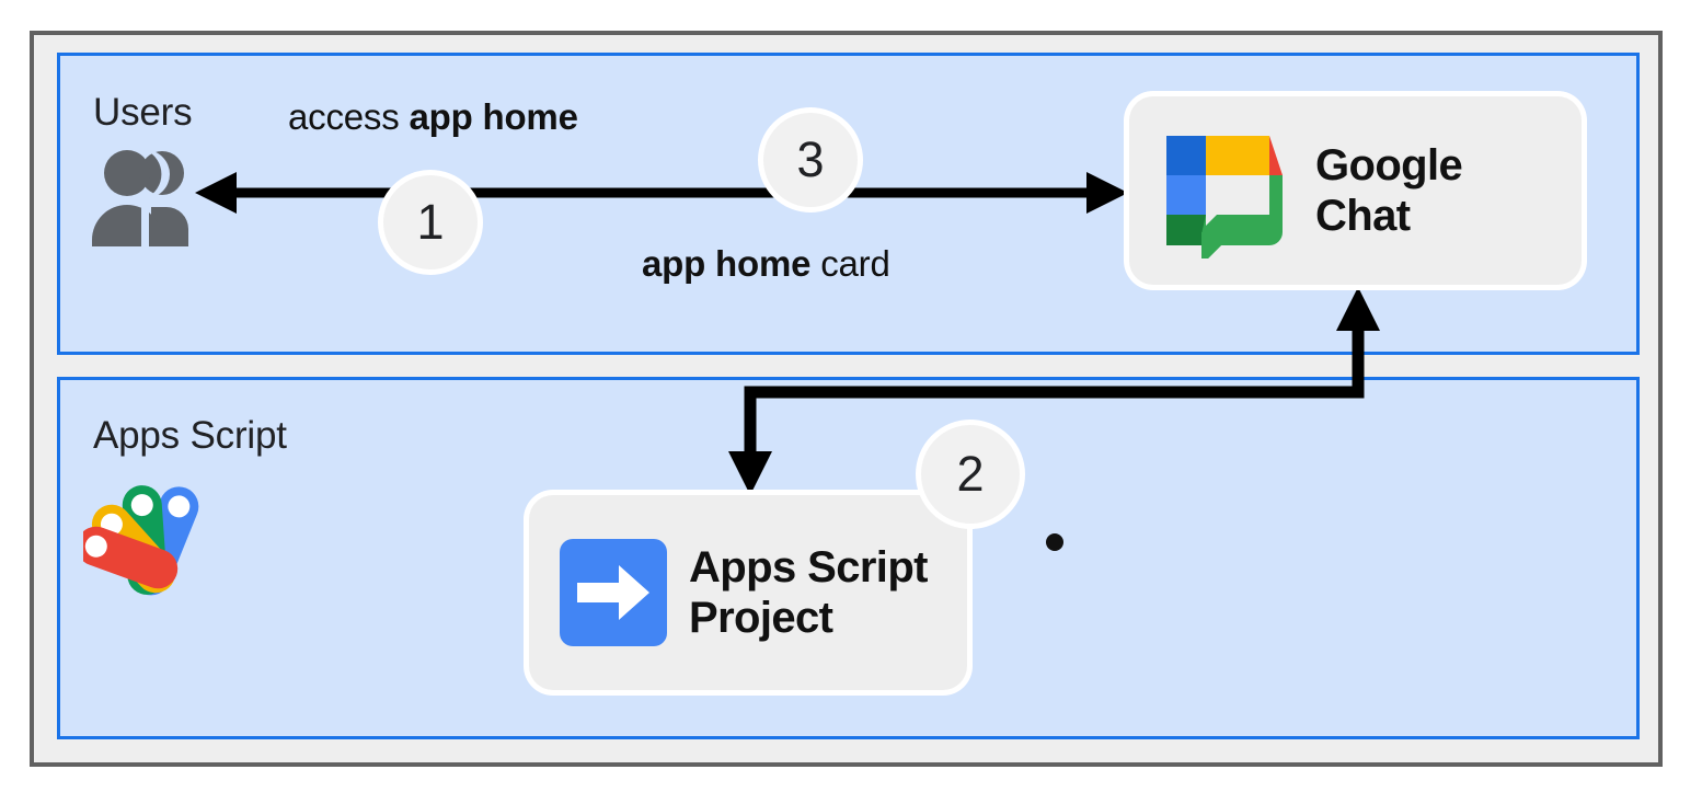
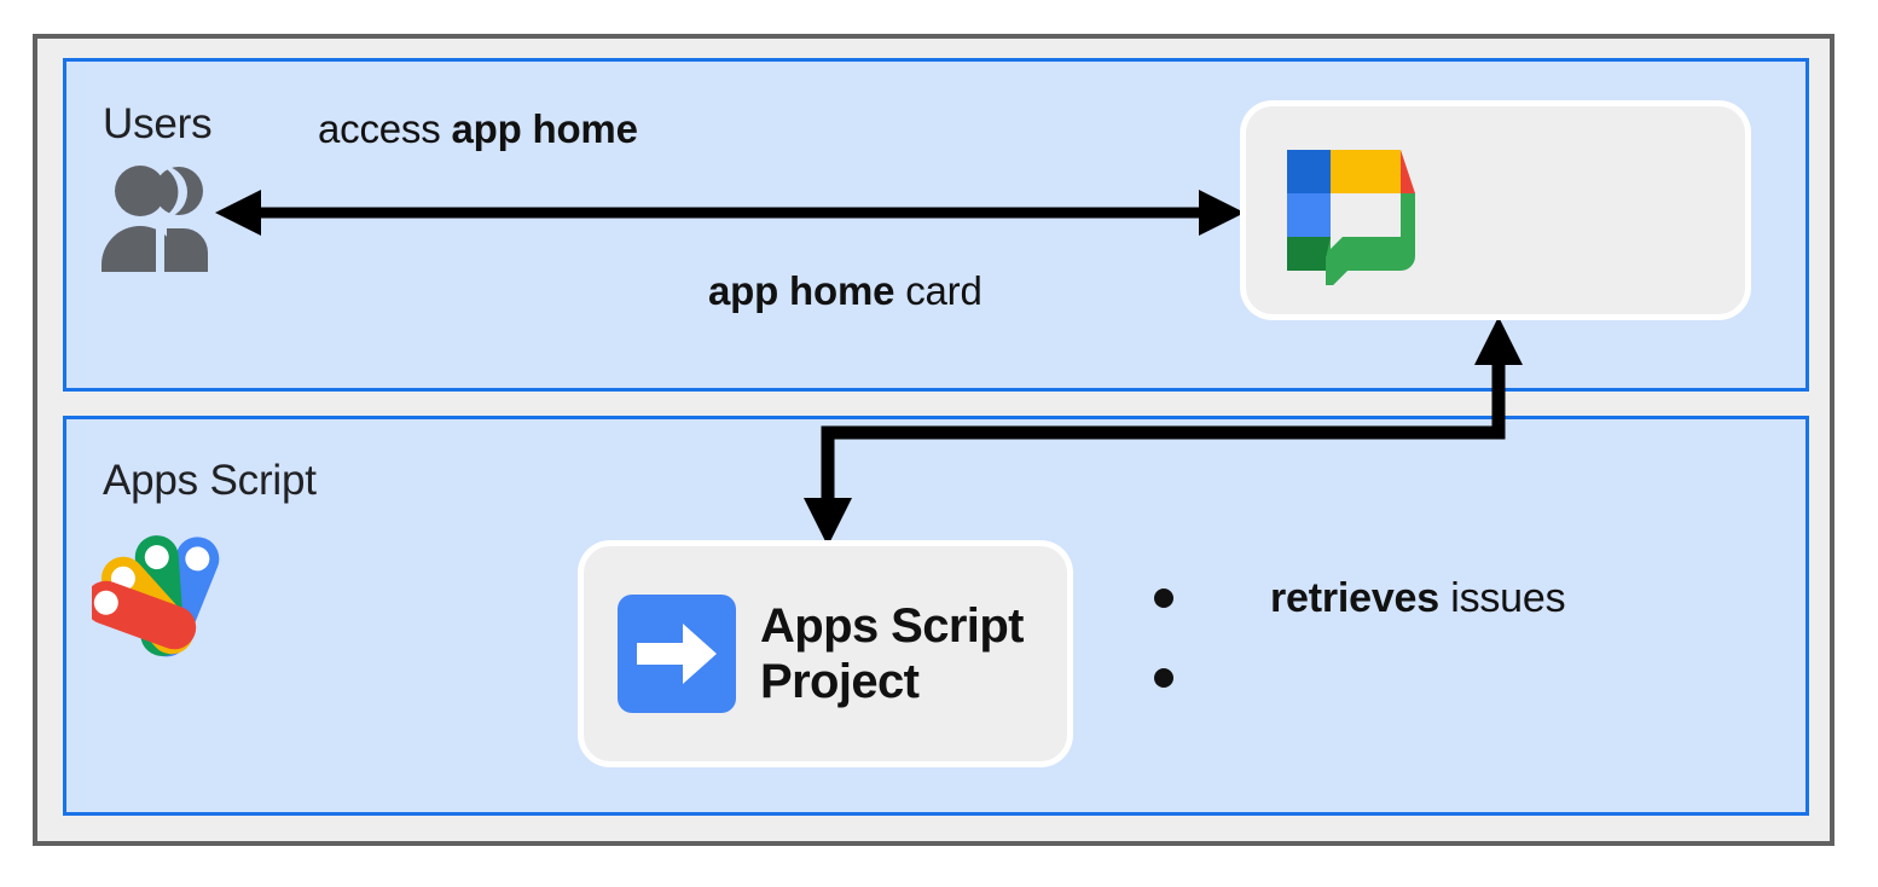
  Users
  Apps Script
- Google
- Chat
  Apps Script
  Project
- 1
- 2
- 3
  access app home
  app home card
+ retrieves issues
